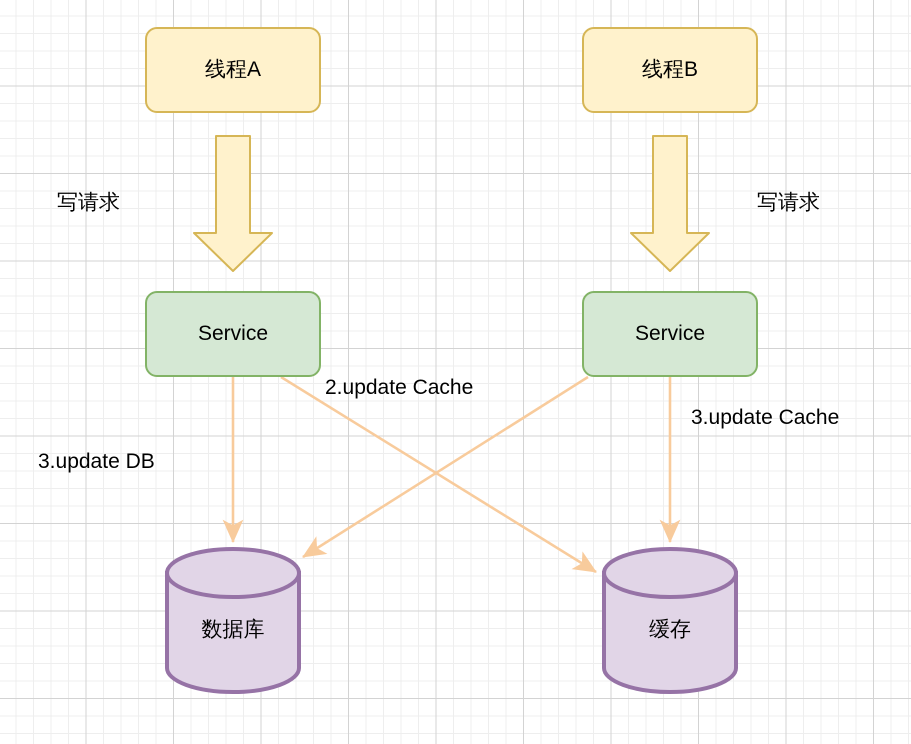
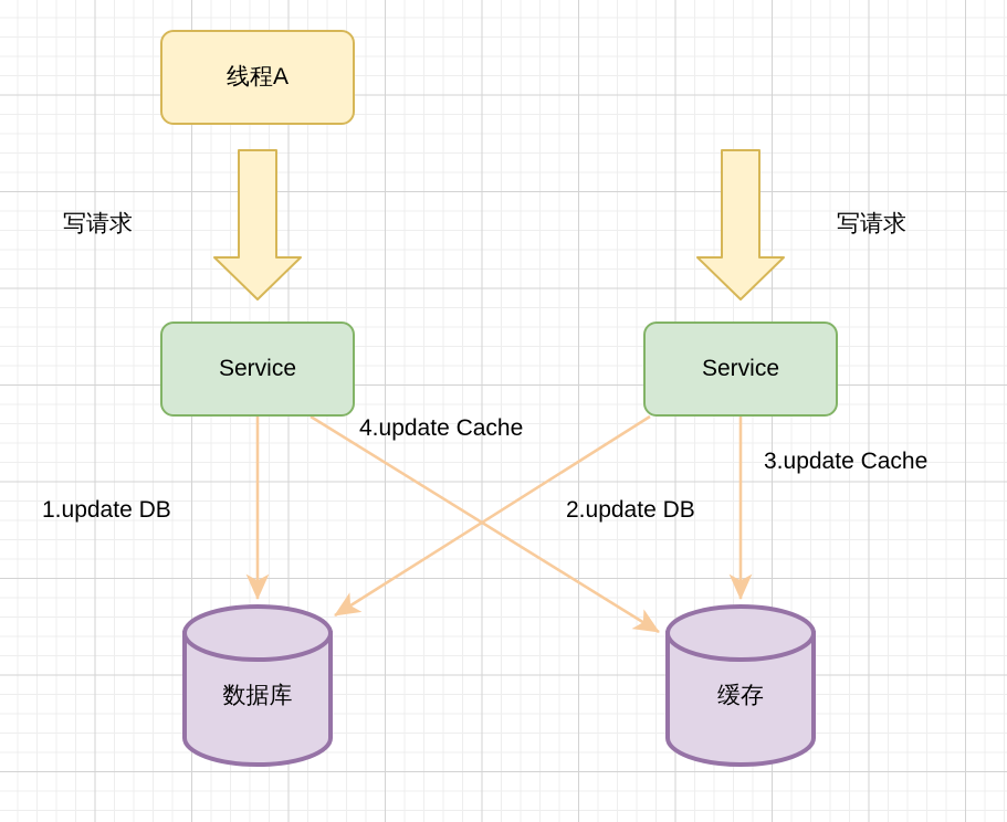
  线程A
- 线程B
  Service
  Service
  数据库
  缓存
  写请求
  写请求
- 3.update DB
+ 1.update DB
+ 2.update DB
  3.update Cache
- 2.update Cache
+ 4.update Cache
